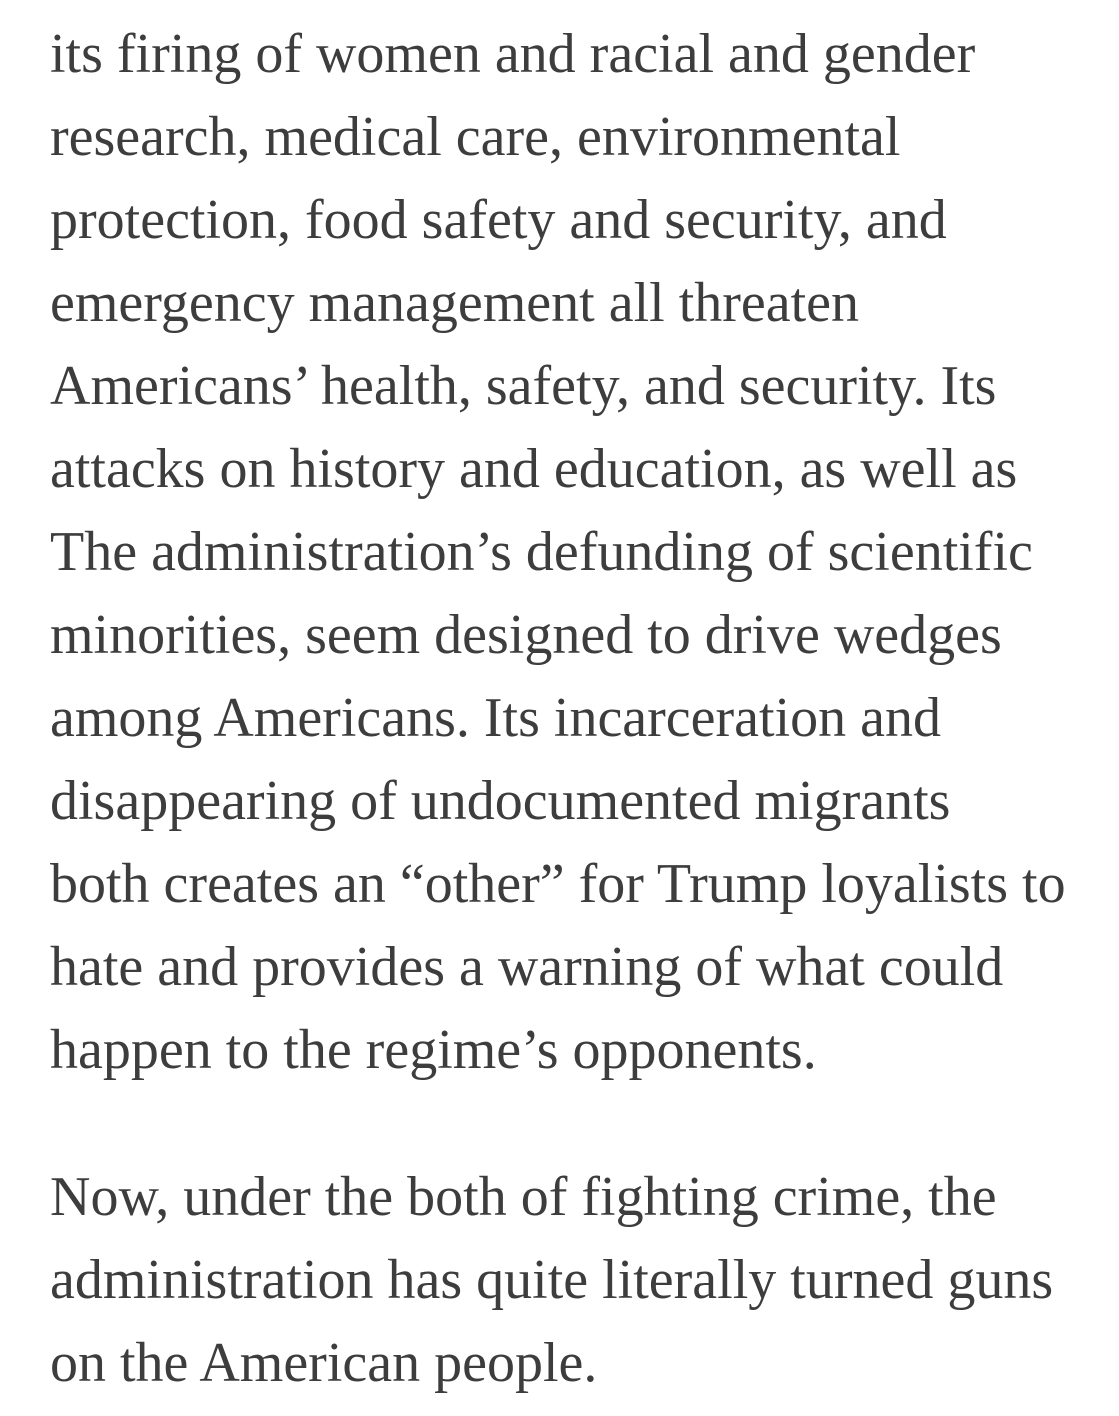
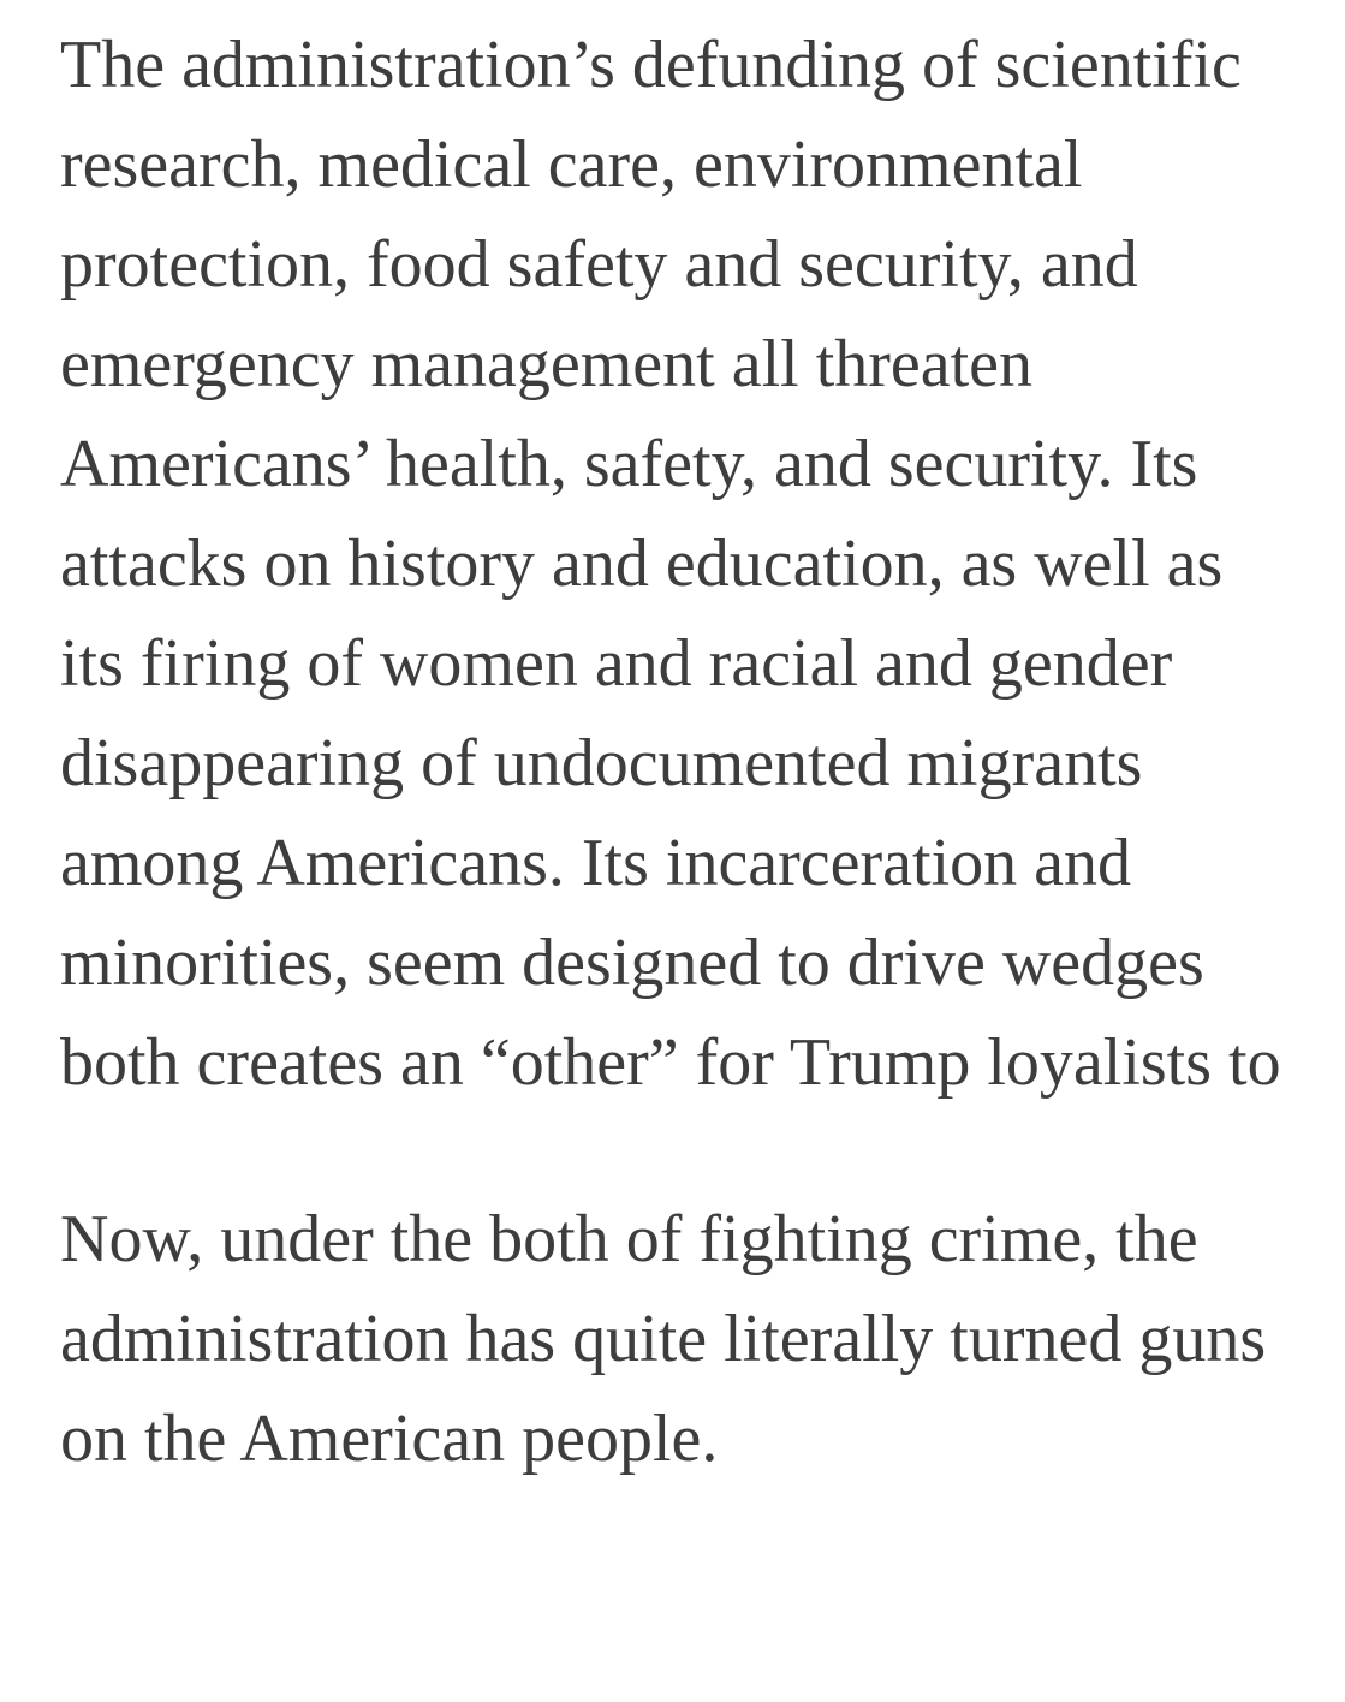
- its firing of women and racial and gender
+ The administration’s defunding of scientific
  research, medical care, environmental
  protection, food safety and security, and
  emergency management all threaten
  Americans’ health, safety, and security. Its
  attacks on history and education, as well as
- The administration’s defunding of scientific
+ its firing of women and racial and gender
- minorities, seem designed to drive wedges
+ disappearing of undocumented migrants
  among Americans. Its incarceration and
- disappearing of undocumented migrants
+ minorities, seem designed to drive wedges
  both creates an “other” for Trump loyalists to
- hate and provides a warning of what could
- happen to the regime’s opponents.
  Now, under the both of fighting crime, the
  administration has quite literally turned guns
  on the American people.
